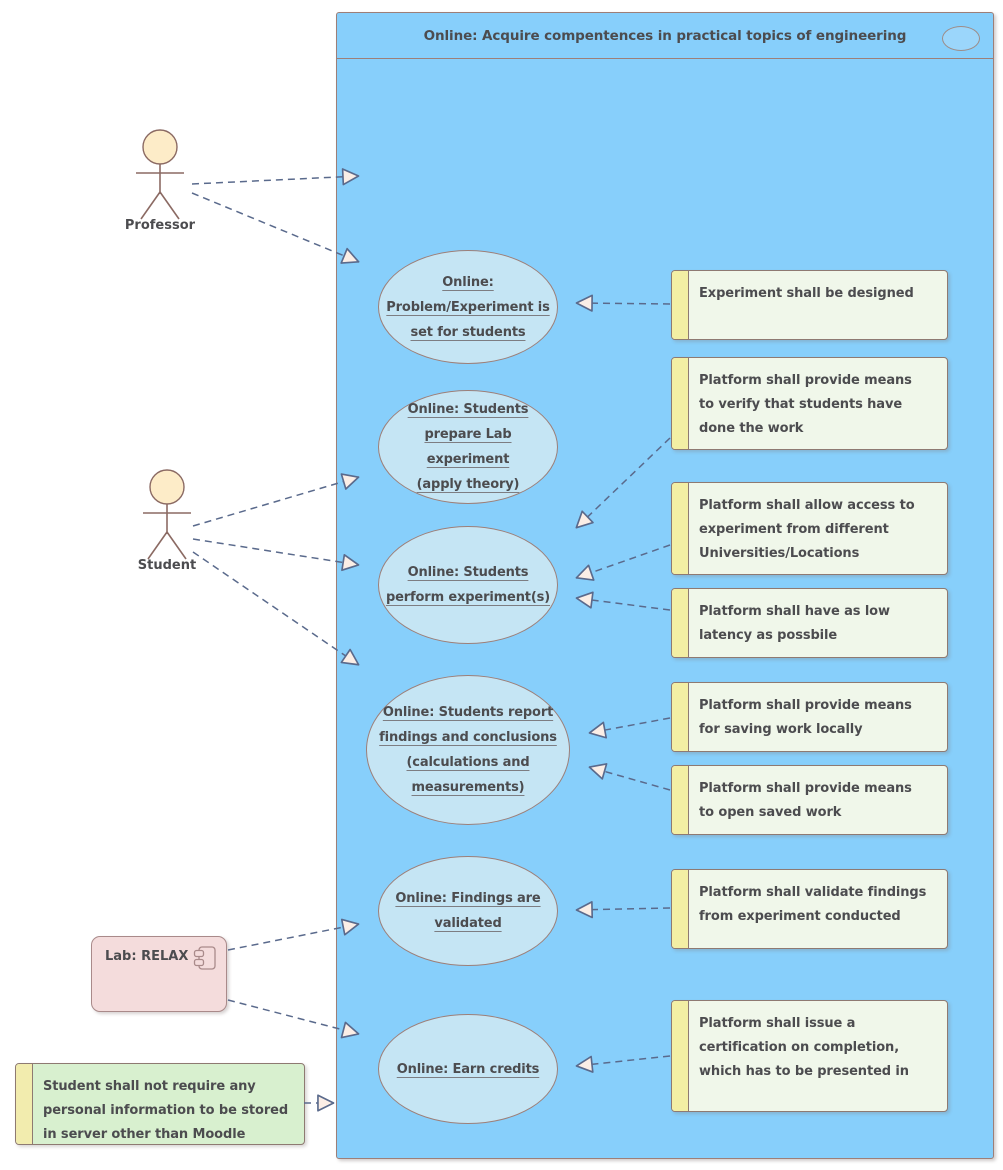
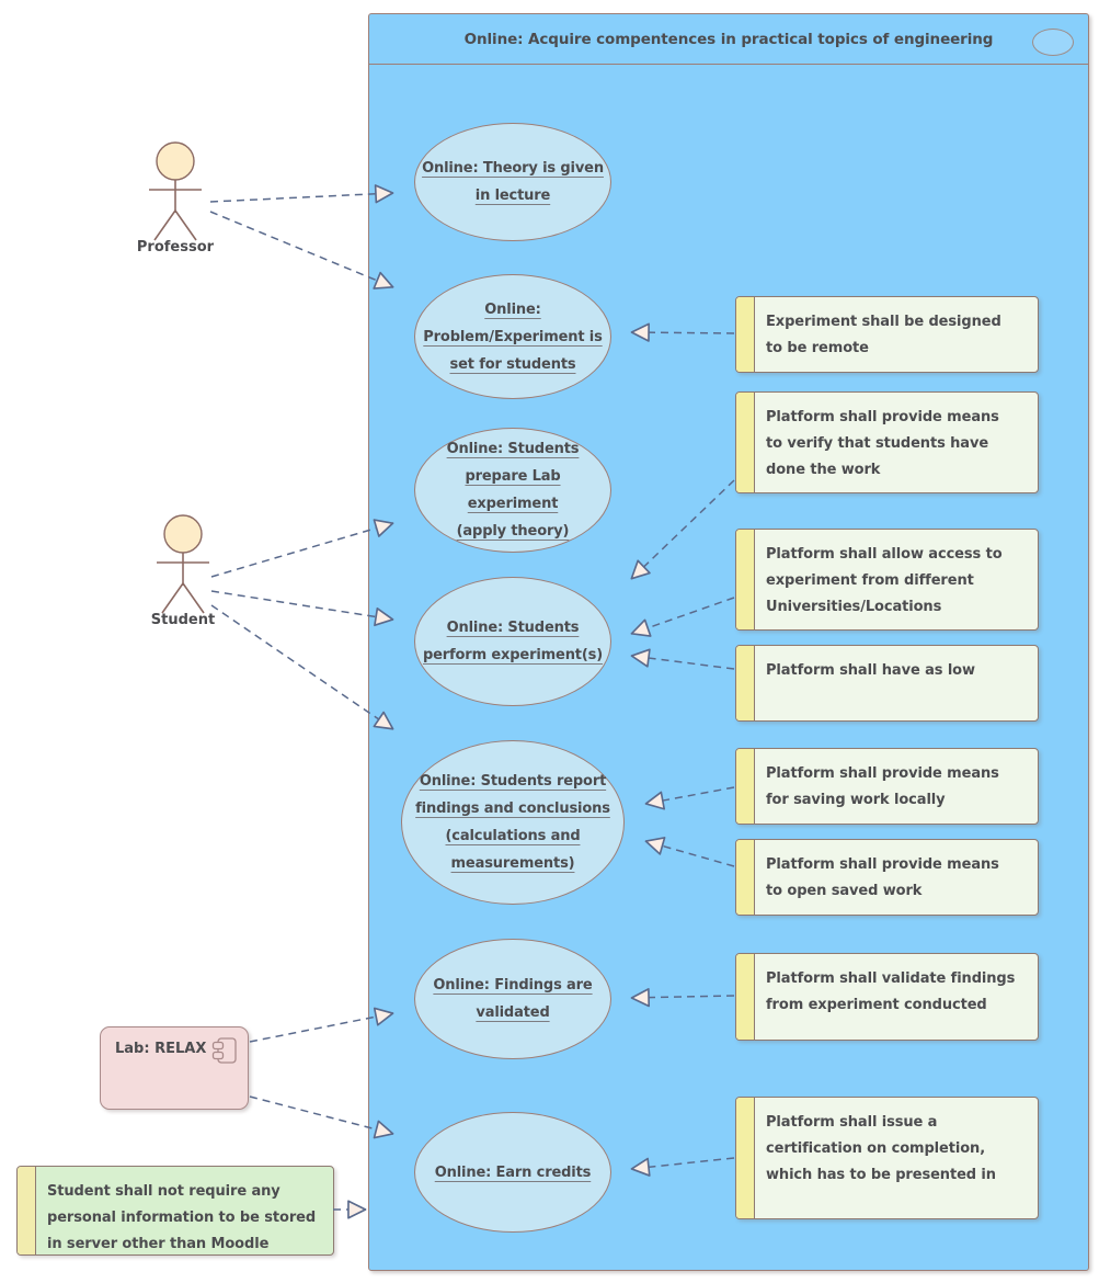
  Online: Acquire compentences in practical topics of engineering
  Professor
  Student
  Lab: RELAX
+ Online: Theory is given
+ in lecture
  Online:
  Problem/Experiment is
  set for students
  Online: Students
  prepare Lab experiment
  (apply theory)
  Online: Students
  perform experiment(s)
  Online: Students report
  findings and conclusions
  (calculations and
  measurements)
  Online: Findings are
  validated
  Online: Earn credits
  Experiment shall be designed
+ to be remote
  Platform shall provide means
  to verify that students have
  done the work
  Platform shall allow access to
  experiment from different
  Universities/Locations
  Platform shall have as low
- latency as possbile
  Platform shall provide means
  for saving work locally
  Platform shall provide means
  to open saved work
  Platform shall validate findings
  from experiment conducted
  Platform shall issue a
  certification on completion,
  which has to be presented in
  Student shall not require any
  personal information to be stored
  in server other than Moodle
